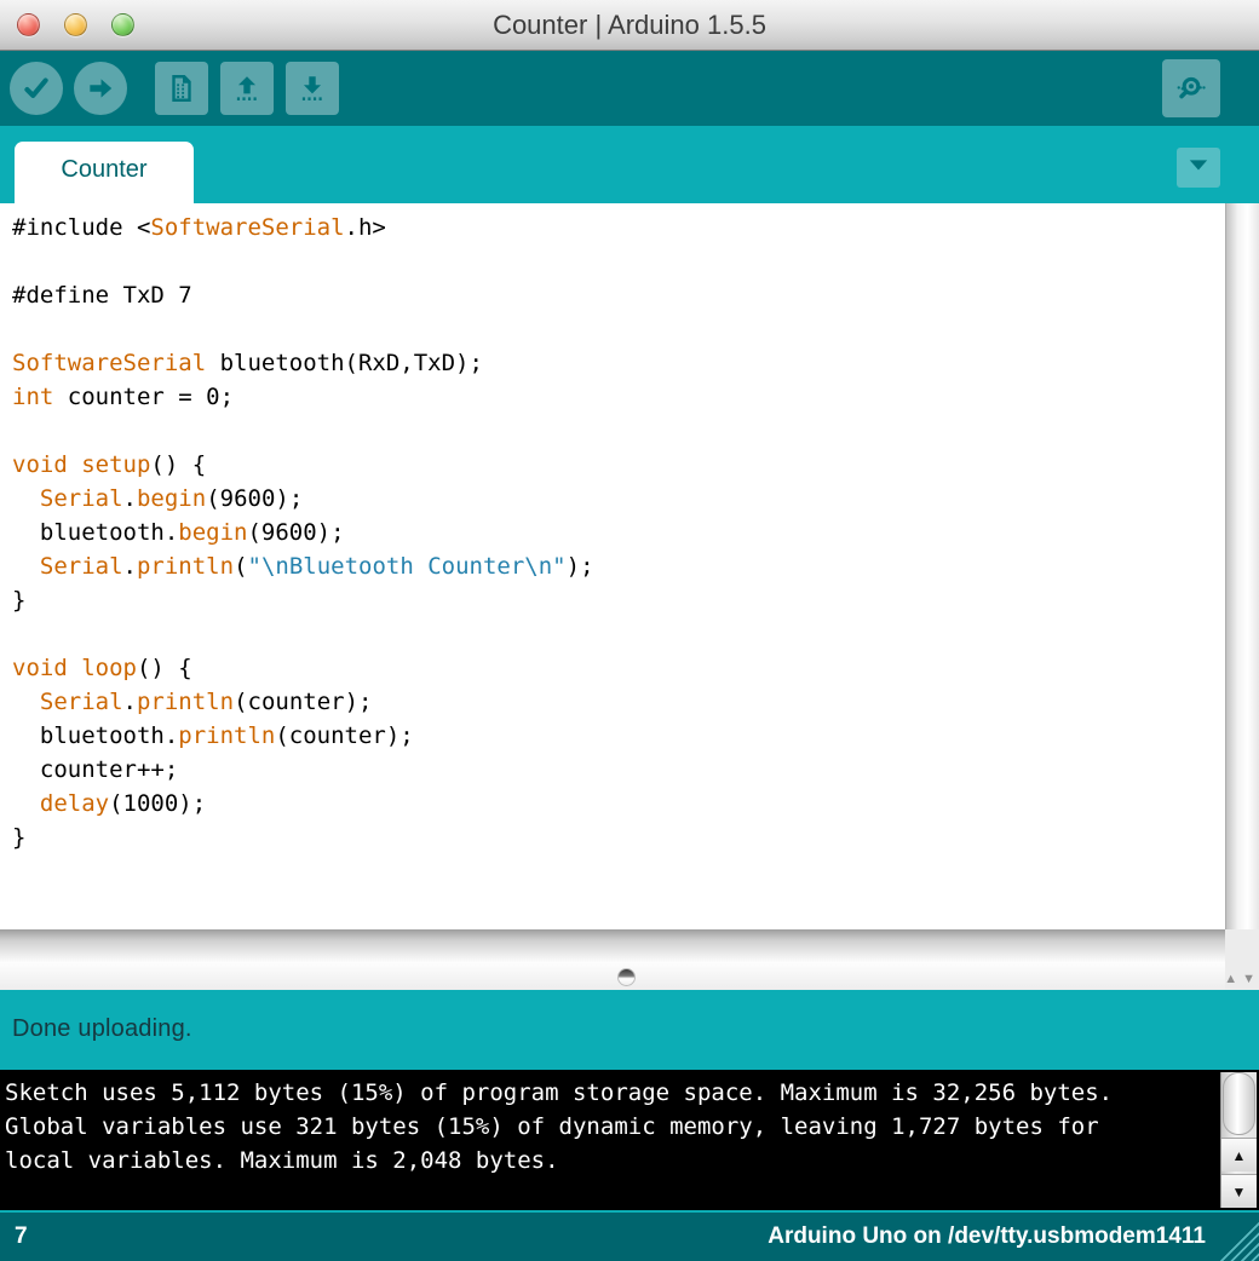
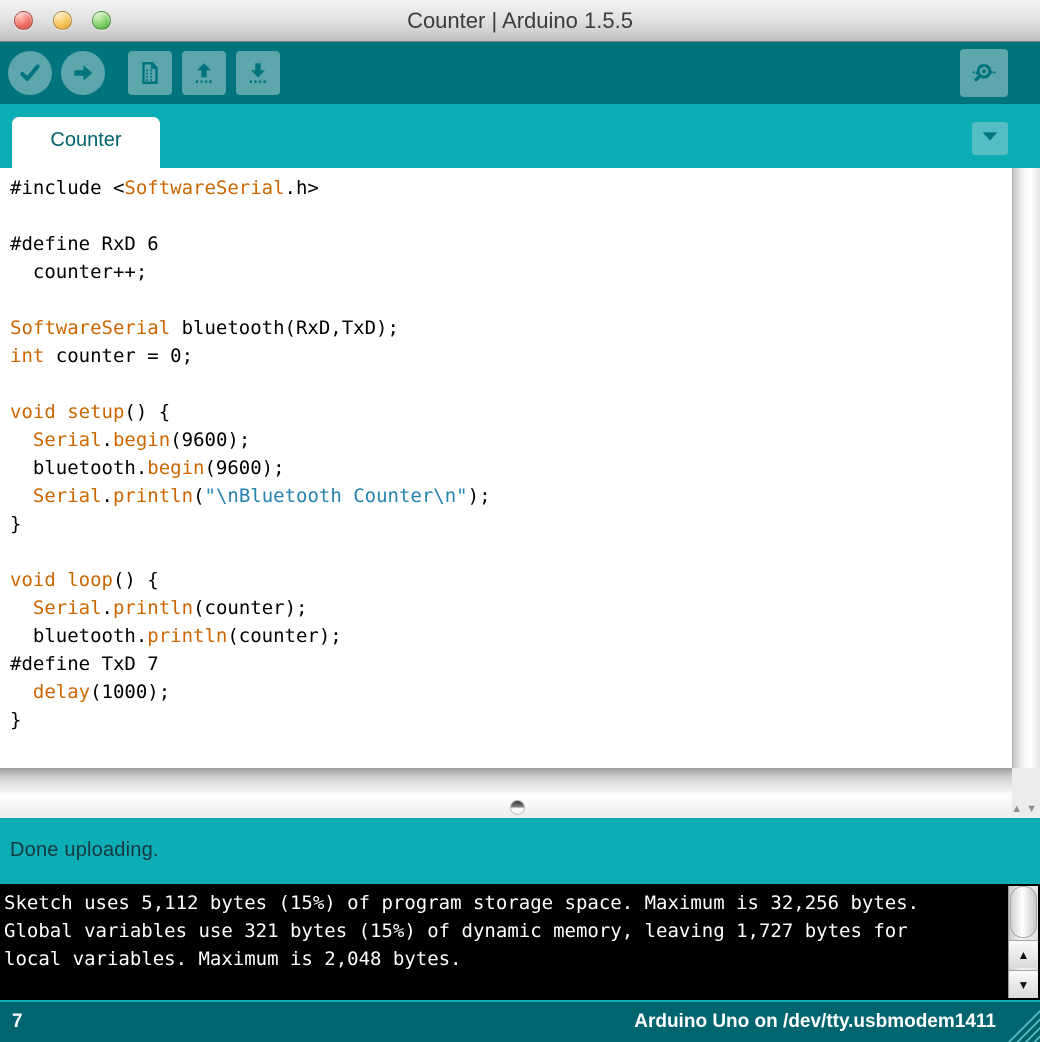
  Counter | Arduino 1.5.5
  Counter
  #include <SoftwareSerial.h>
+ #define RxD 6
- #define TxD 7
+ counter++;
  SoftwareSerial bluetooth(RxD,TxD);
  int counter = 0;
  void setup() {
  Serial.begin(9600);
  bluetooth.begin(9600);
  Serial.println("\nBluetooth Counter\n");
  }
  void loop() {
  Serial.println(counter);
  bluetooth.println(counter);
- counter++;
+ #define TxD 7
  delay(1000);
  }
  ▲
  ▼
  Done uploading.
  Sketch uses 5,112 bytes (15%) of program storage space. Maximum is 32,256 bytes.
  Global variables use 321 bytes (15%) of dynamic memory, leaving 1,727 bytes for
  local variables. Maximum is 2,048 bytes.
  ▲
  ▼
  7
  Arduino Uno on /dev/tty.usbmodem1411
